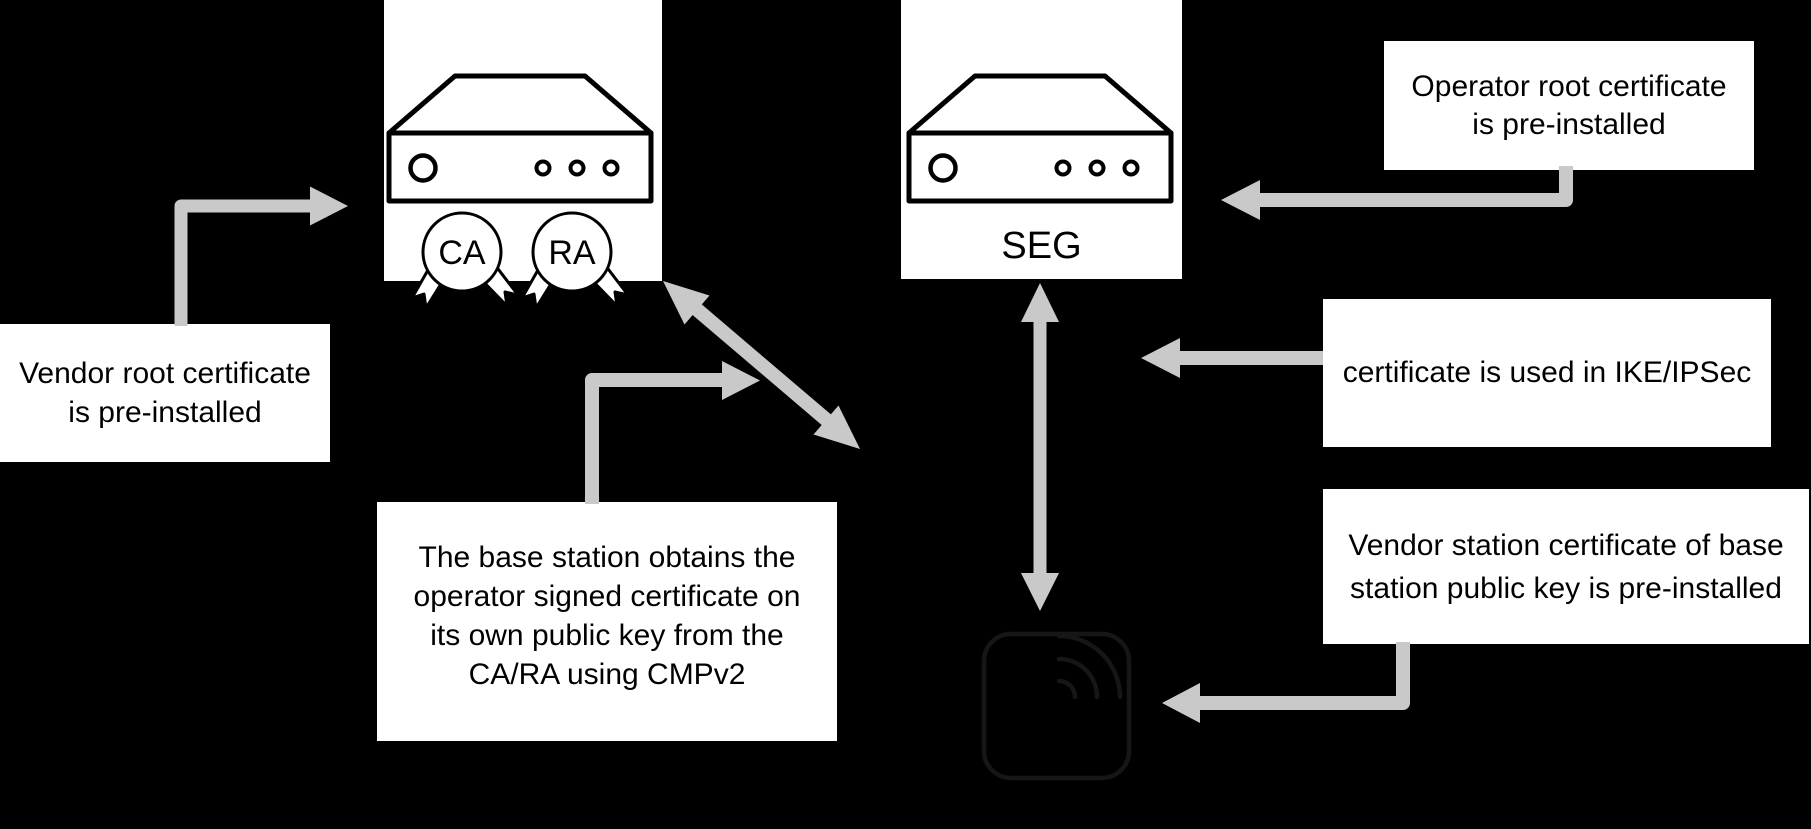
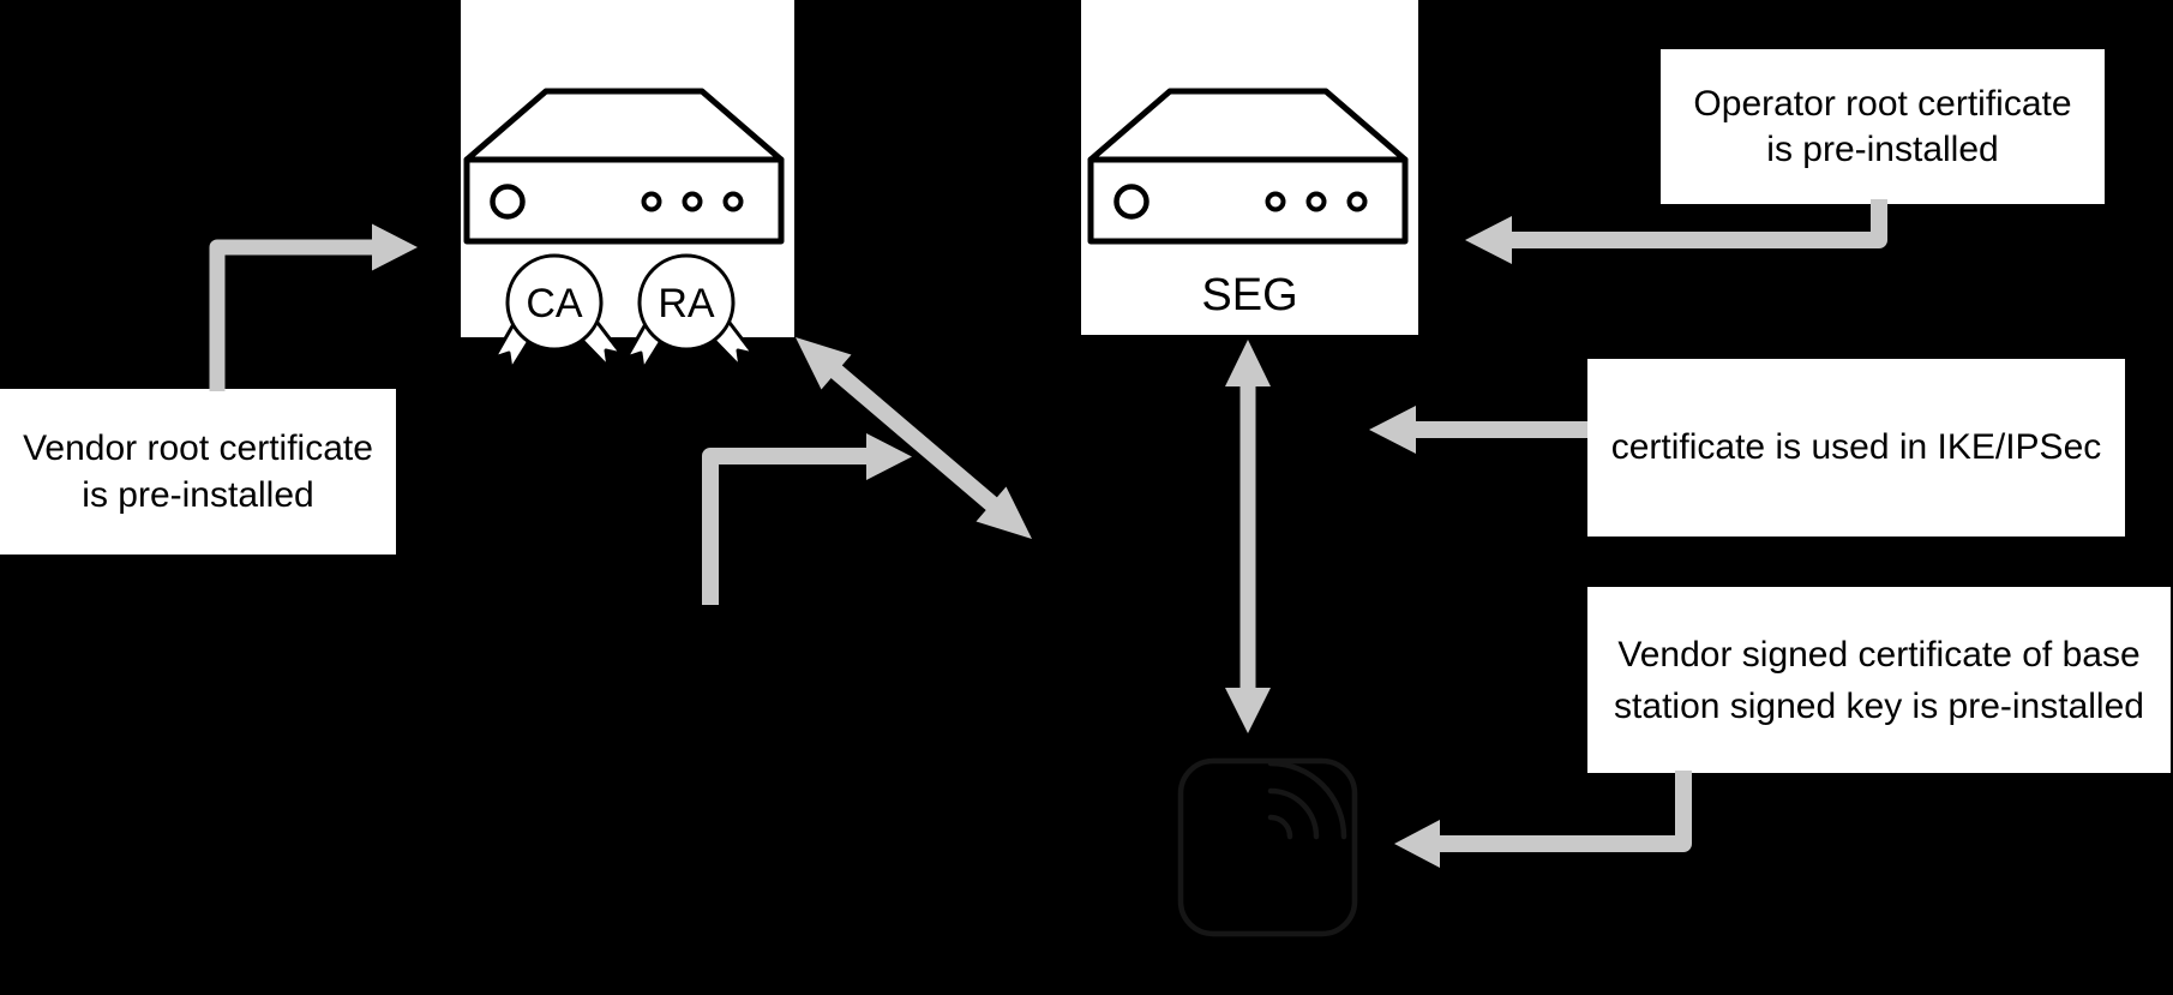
  CA
  RA
  SEG
  Vendor root certificate
  is pre-installed
  Operator root certificate
  is pre-installed
  certificate is used in IKE/IPSec
- Vendor station certificate of base
+ Vendor signed certificate of base
- station public key is pre-installed
+ station signed key is pre-installed
- The base station obtains the
- operator signed certificate on
- its own public key from the
- CA/RA using CMPv2
